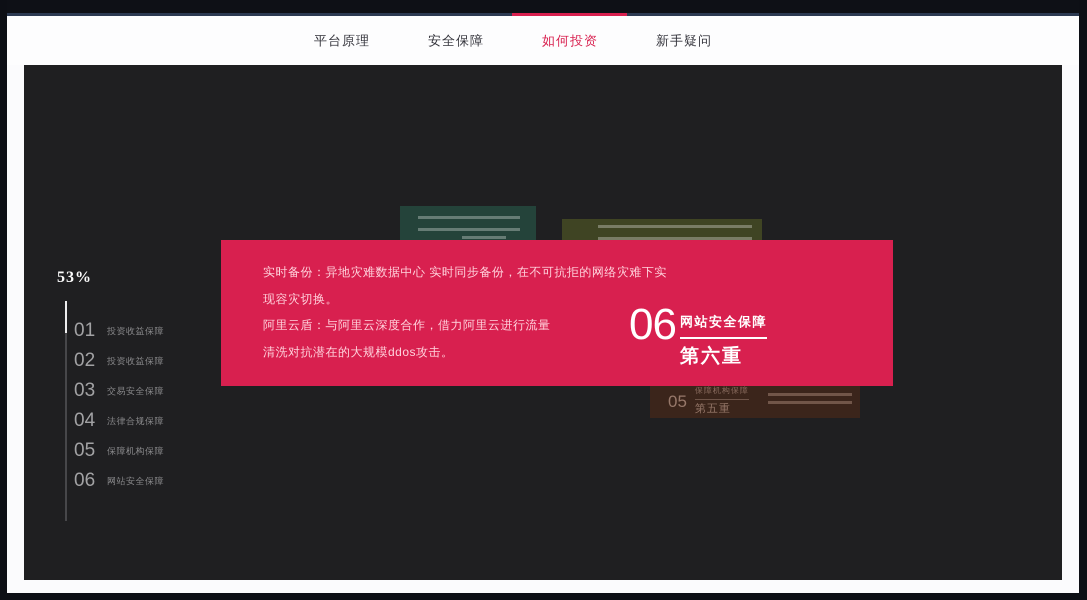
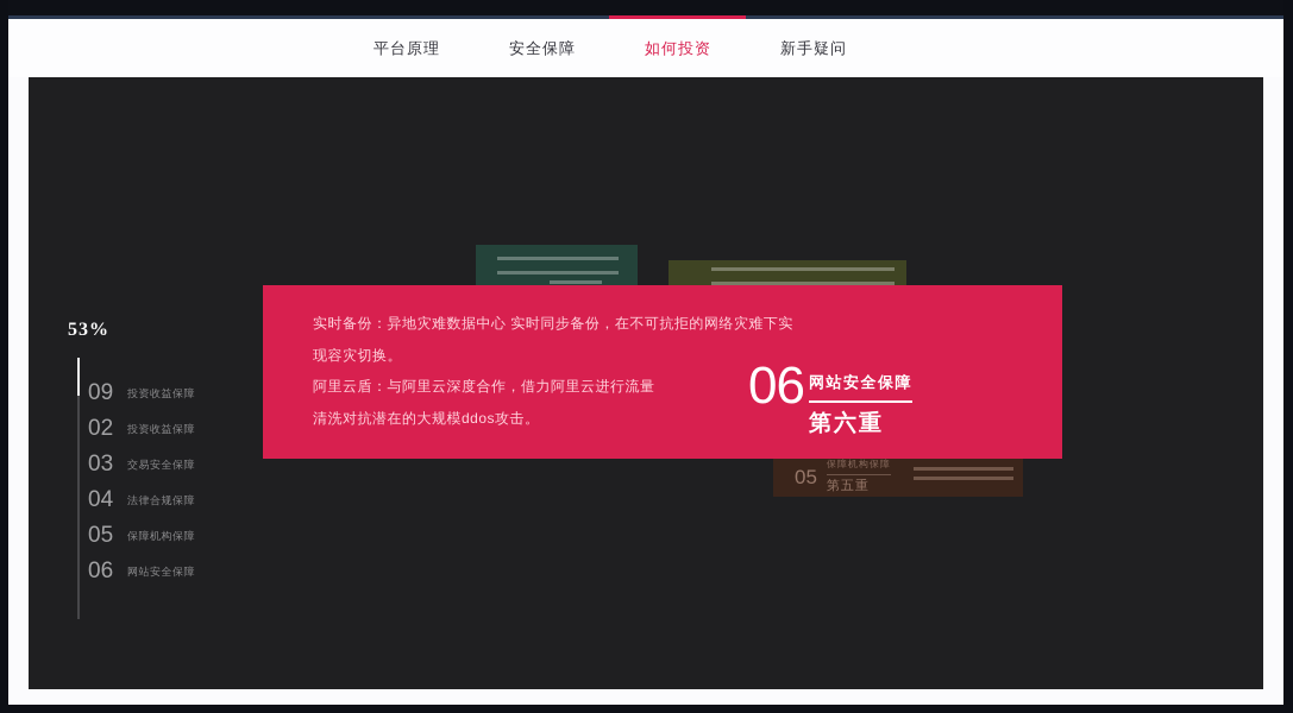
  平台原理
  安全保障
  如何投资
  新手疑问
  53%
- 01
+ 09
  投资收益保障
  02
  投资收益保障
  03
  交易安全保障
  04
  法律合规保障
  05
  保障机构保障
  06
  网站安全保障
  05
  保障机构保障
  第五重
  实时备份：异地灾难数据中心 实时同步备份，在不可抗拒的网络灾难下实
  现容灾切换。
  阿里云盾：与阿里云深度合作，借力阿里云进行流量
  清洗对抗潜在的大规模ddos攻击。
  06
  网站安全保障
  第六重
